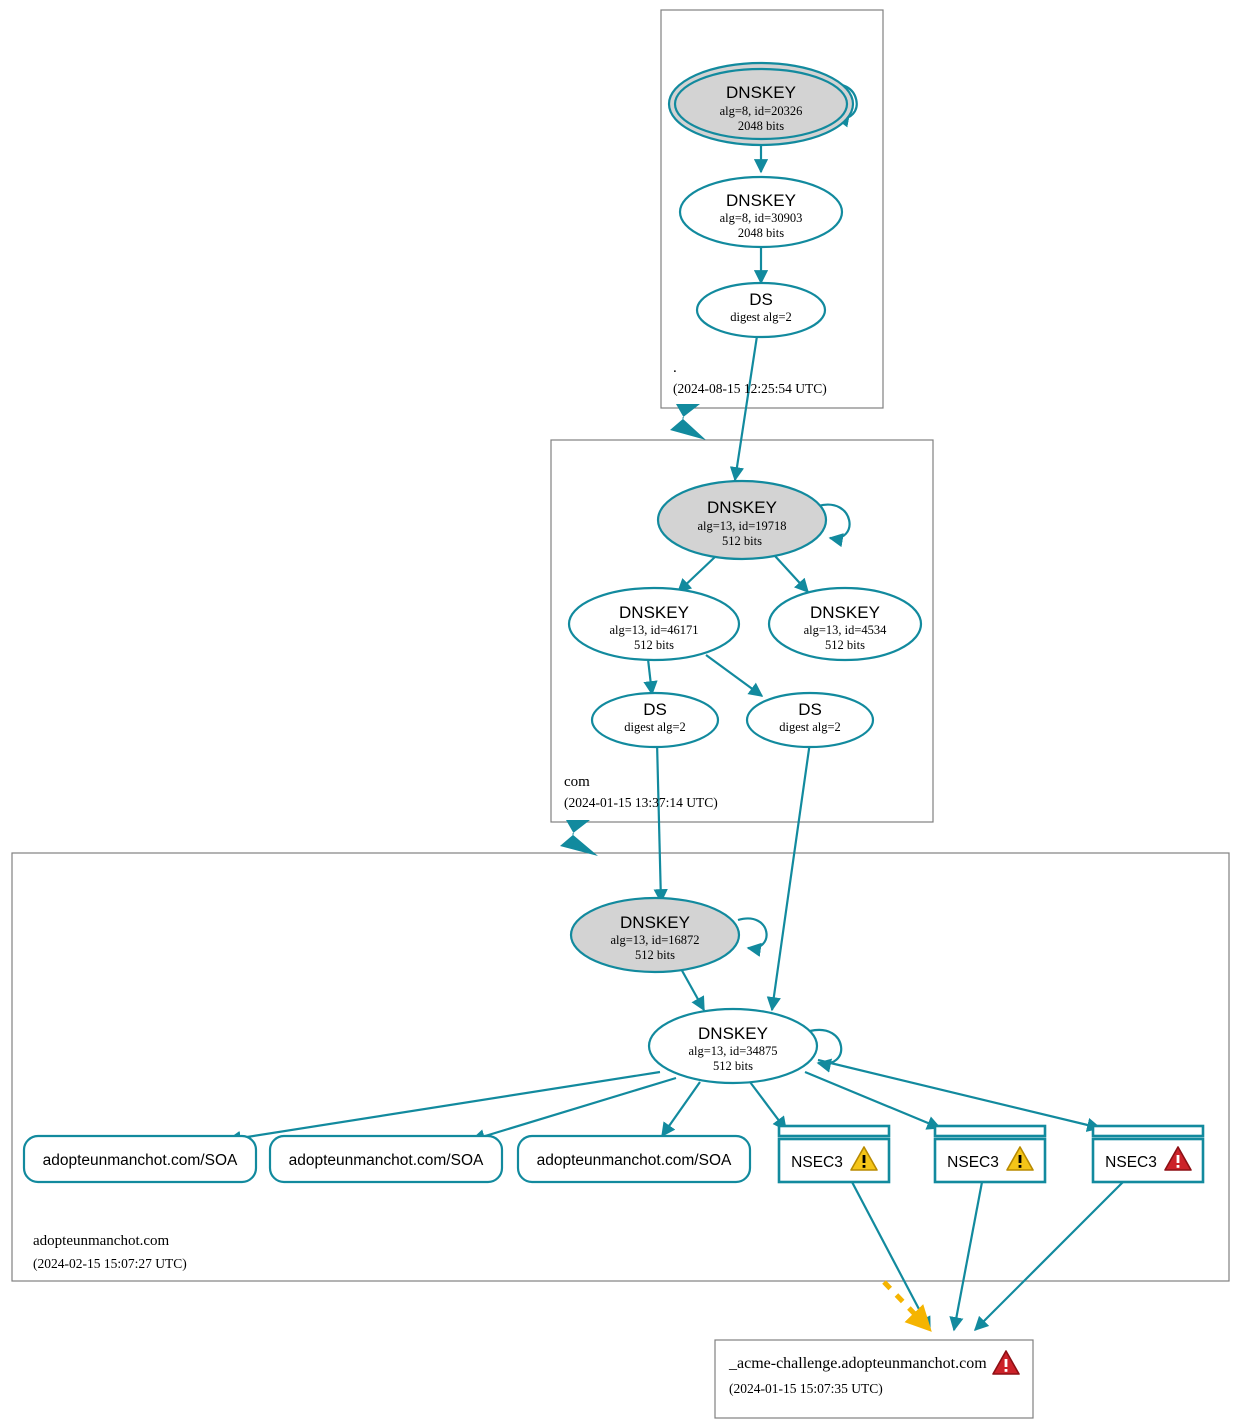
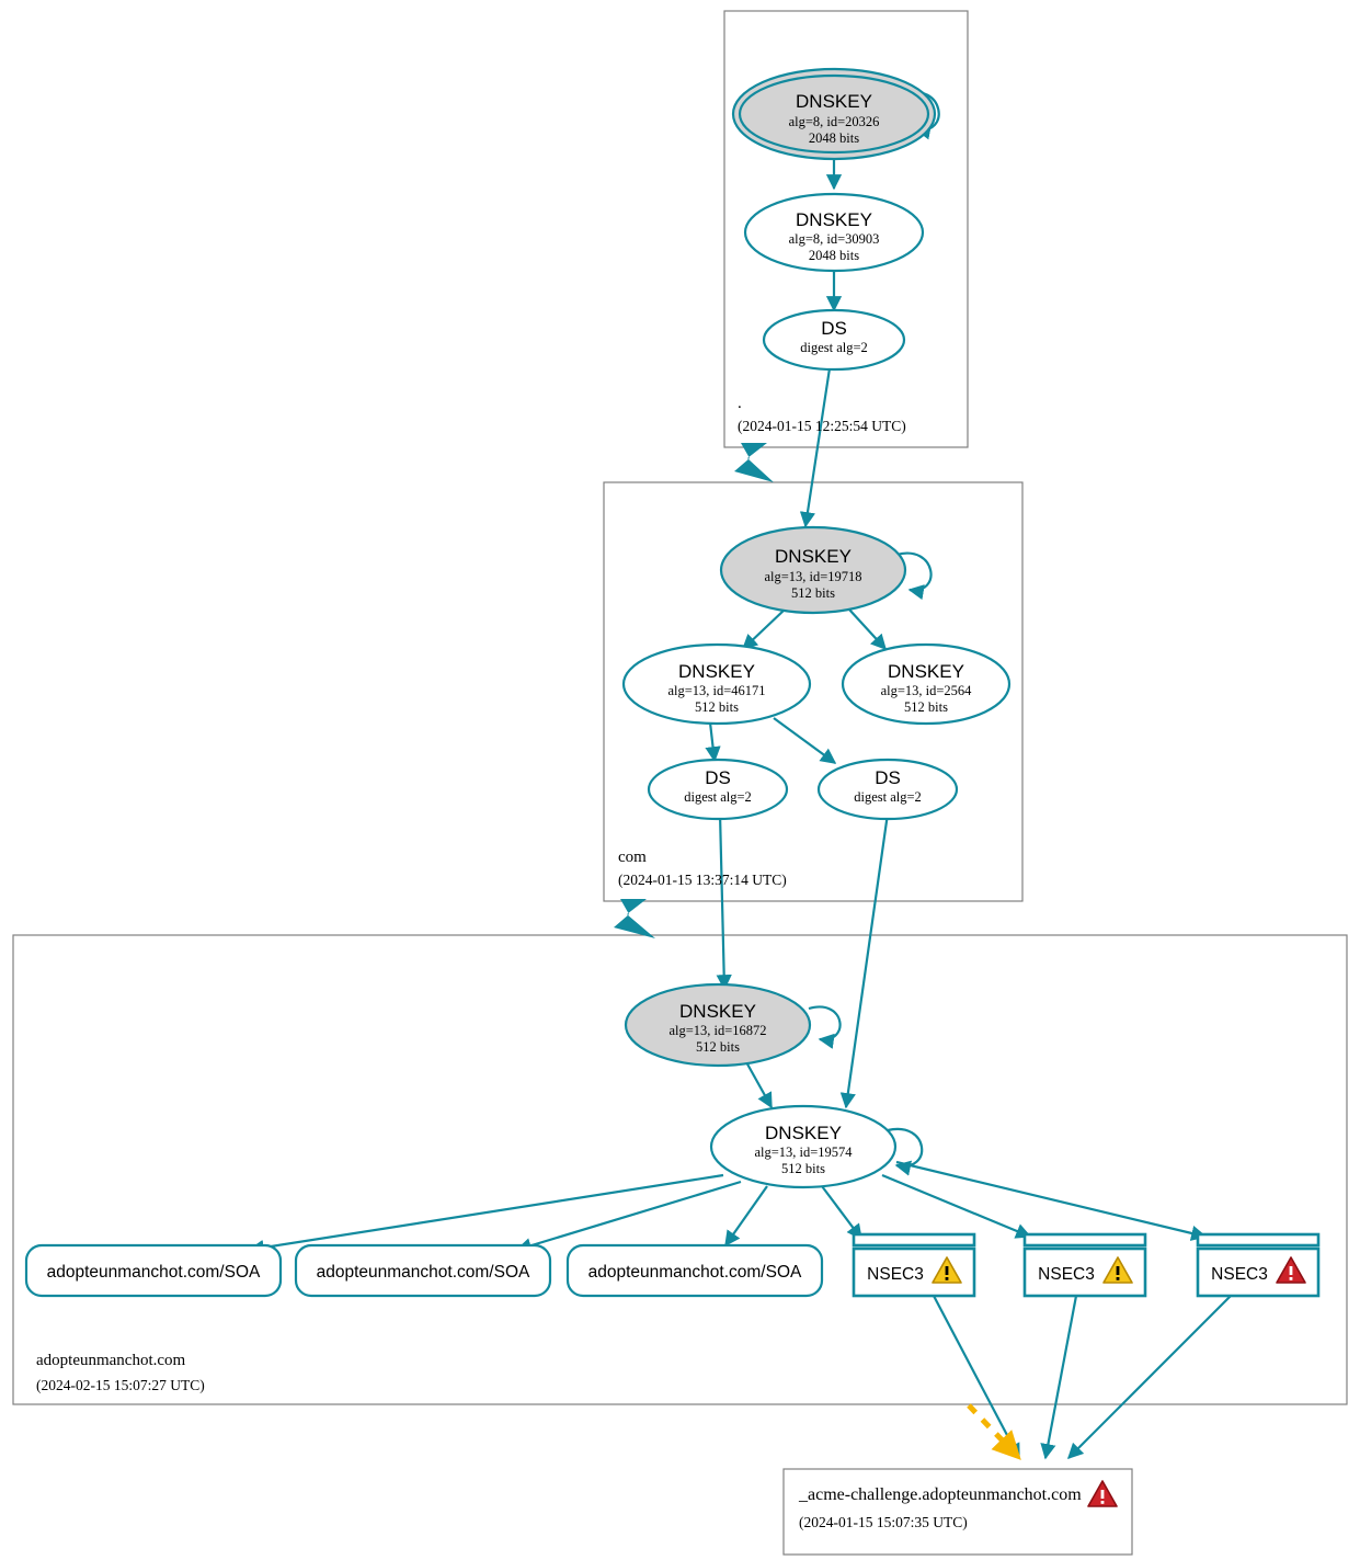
  DNSKEY
  alg=8, id=20326
  2048 bits
  DNSKEY
  alg=8, id=30903
  2048 bits
  DS
  digest alg=2
  .
- (2024-08-15 12:25:54 UTC)
+ (2024-01-15 12:25:54 UTC)
  DNSKEY
  alg=13, id=19718
  512 bits
  DNSKEY
  alg=13, id=46171
  512 bits
  DNSKEY
- alg=13, id=4534
+ alg=13, id=2564
  512 bits
  DS
  digest alg=2
  DS
  digest alg=2
  com
  (2024-01-15 13:37:14 UTC)
  DNSKEY
  alg=13, id=16872
  512 bits
  DNSKEY
- alg=13, id=34875
+ alg=13, id=19574
  512 bits
  adopteunmanchot.com/SOA
  adopteunmanchot.com/SOA
  adopteunmanchot.com/SOA
  NSEC3
  NSEC3
  NSEC3
  adopteunmanchot.com
  (2024-02-15 15:07:27 UTC)
  _acme-challenge.adopteunmanchot.com
  (2024-01-15 15:07:35 UTC)
